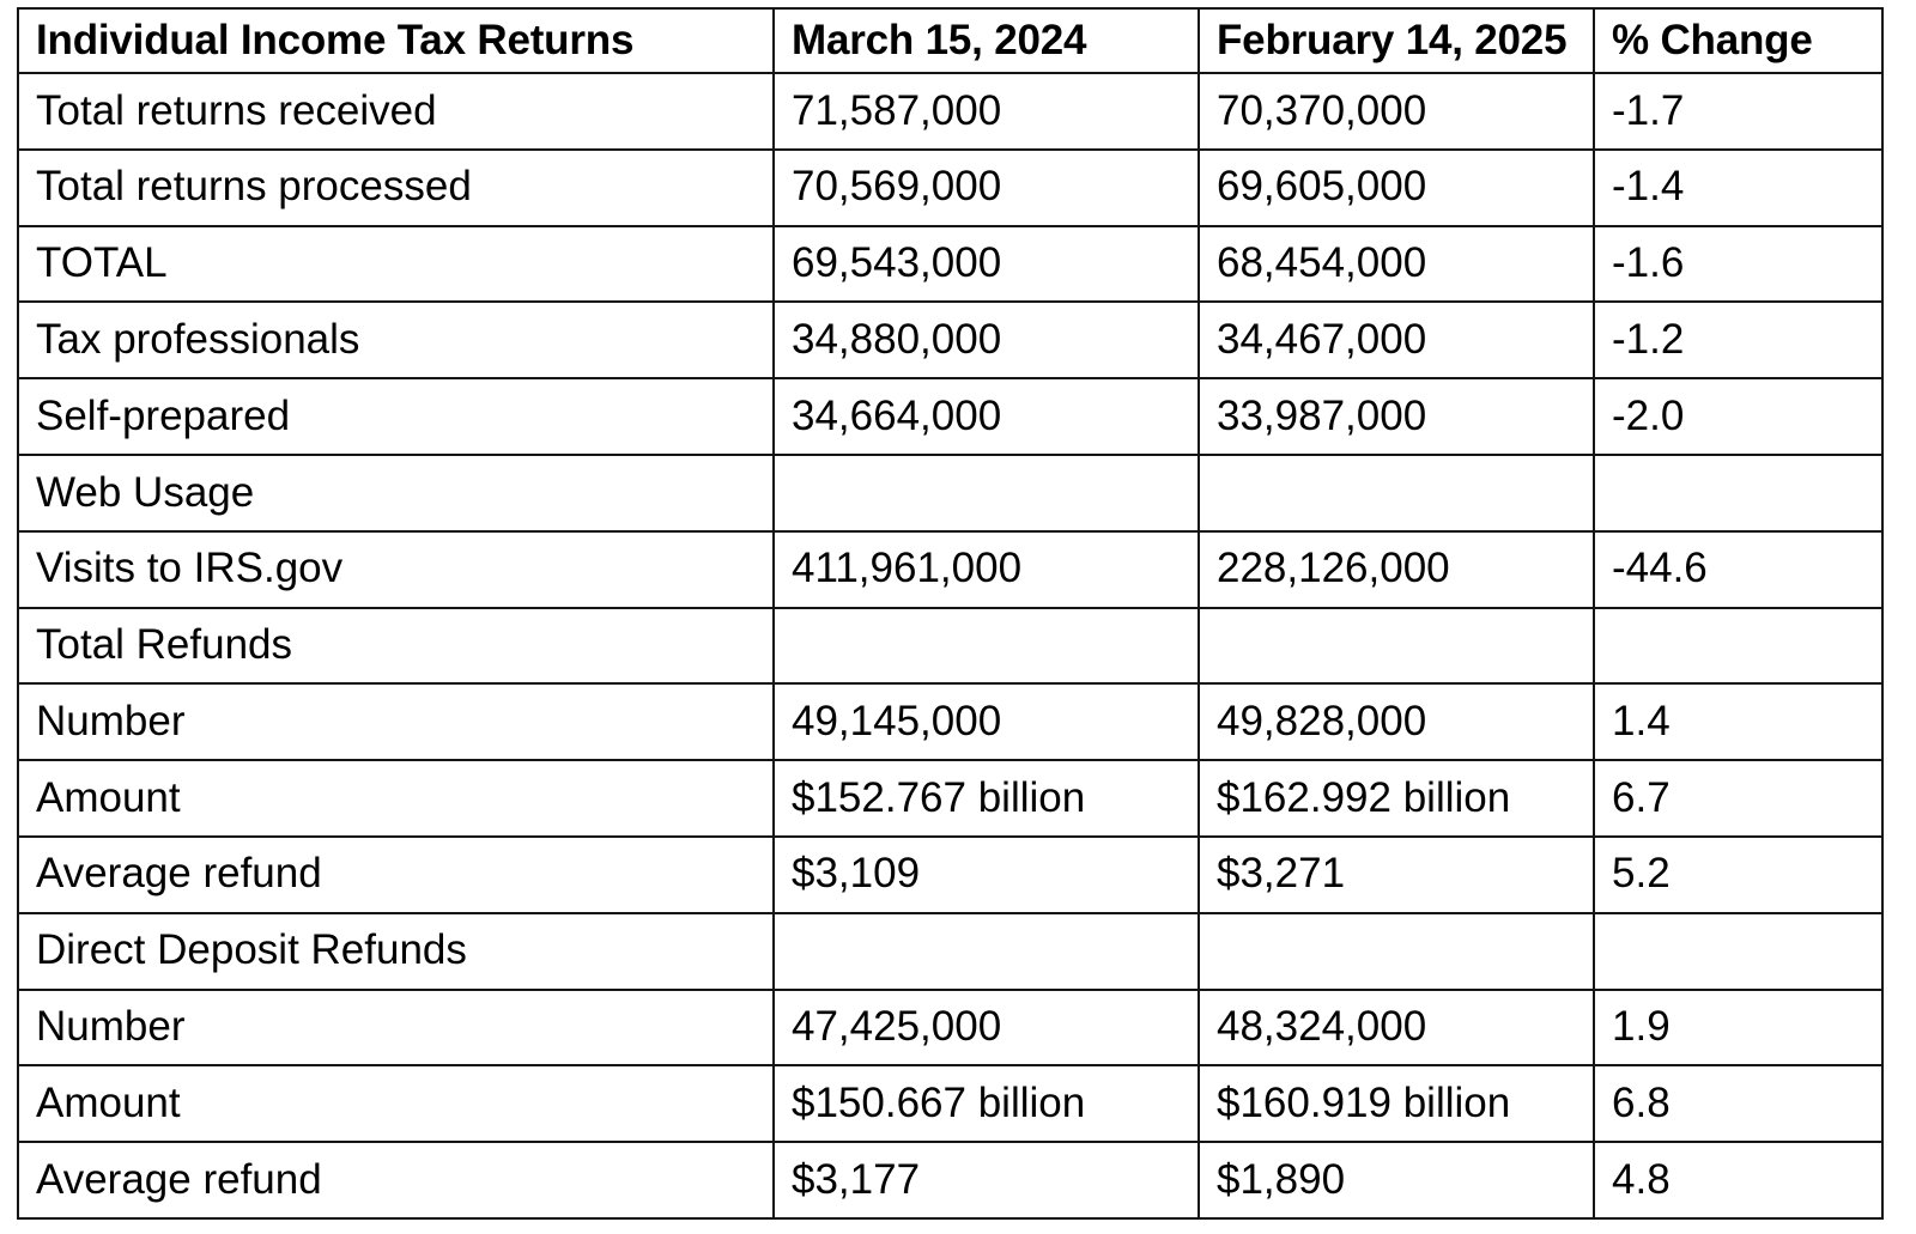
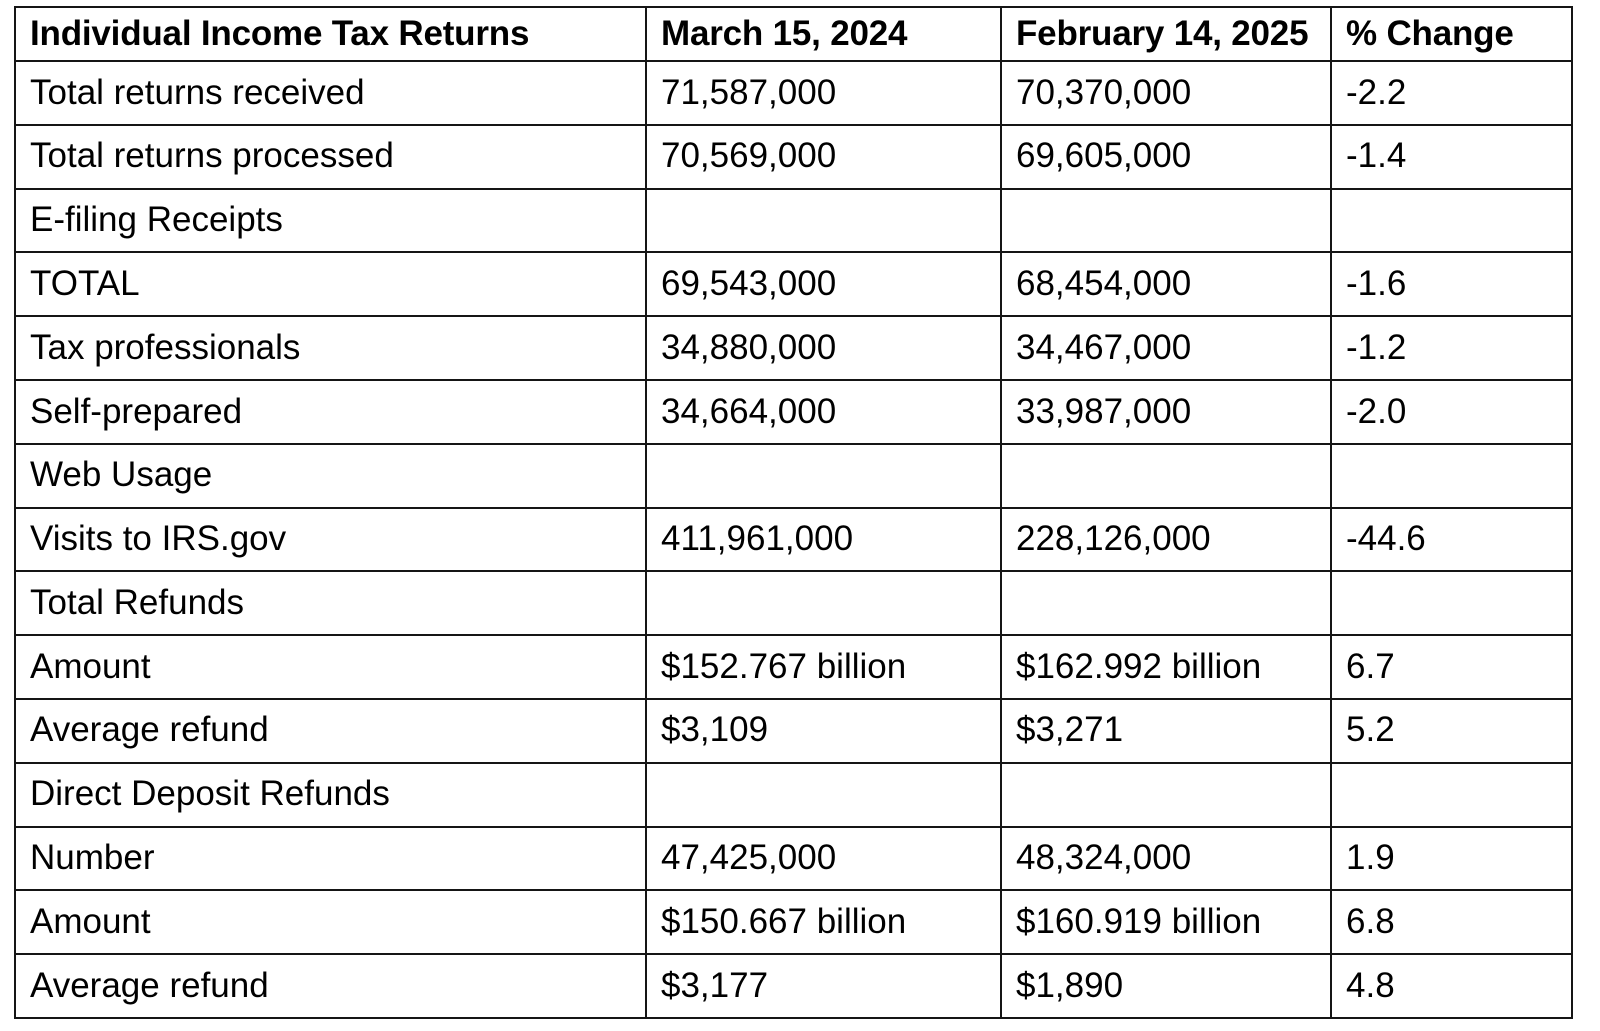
  Individual Income Tax Returns	March 15, 2024	February 14, 2025	% Change
- Total returns received	71,587,000	70,370,000	-1.7
+ Total returns received	71,587,000	70,370,000	-2.2
  Total returns processed	70,569,000	69,605,000	-1.4
+ E-filing Receipts
  TOTAL	69,543,000	68,454,000	-1.6
  Tax professionals	34,880,000	34,467,000	-1.2
  Self-prepared	34,664,000	33,987,000	-2.0
  Web Usage
  Visits to IRS.gov	411,961,000	228,126,000	-44.6
  Total Refunds
- Number	49,145,000	49,828,000	1.4
  Amount	$152.767 billion	$162.992 billion	6.7
  Average refund	$3,109	$3,271	5.2
  Direct Deposit Refunds
  Number	47,425,000	48,324,000	1.9
  Amount	$150.667 billion	$160.919 billion	6.8
  Average refund	$3,177	$1,890	4.8
